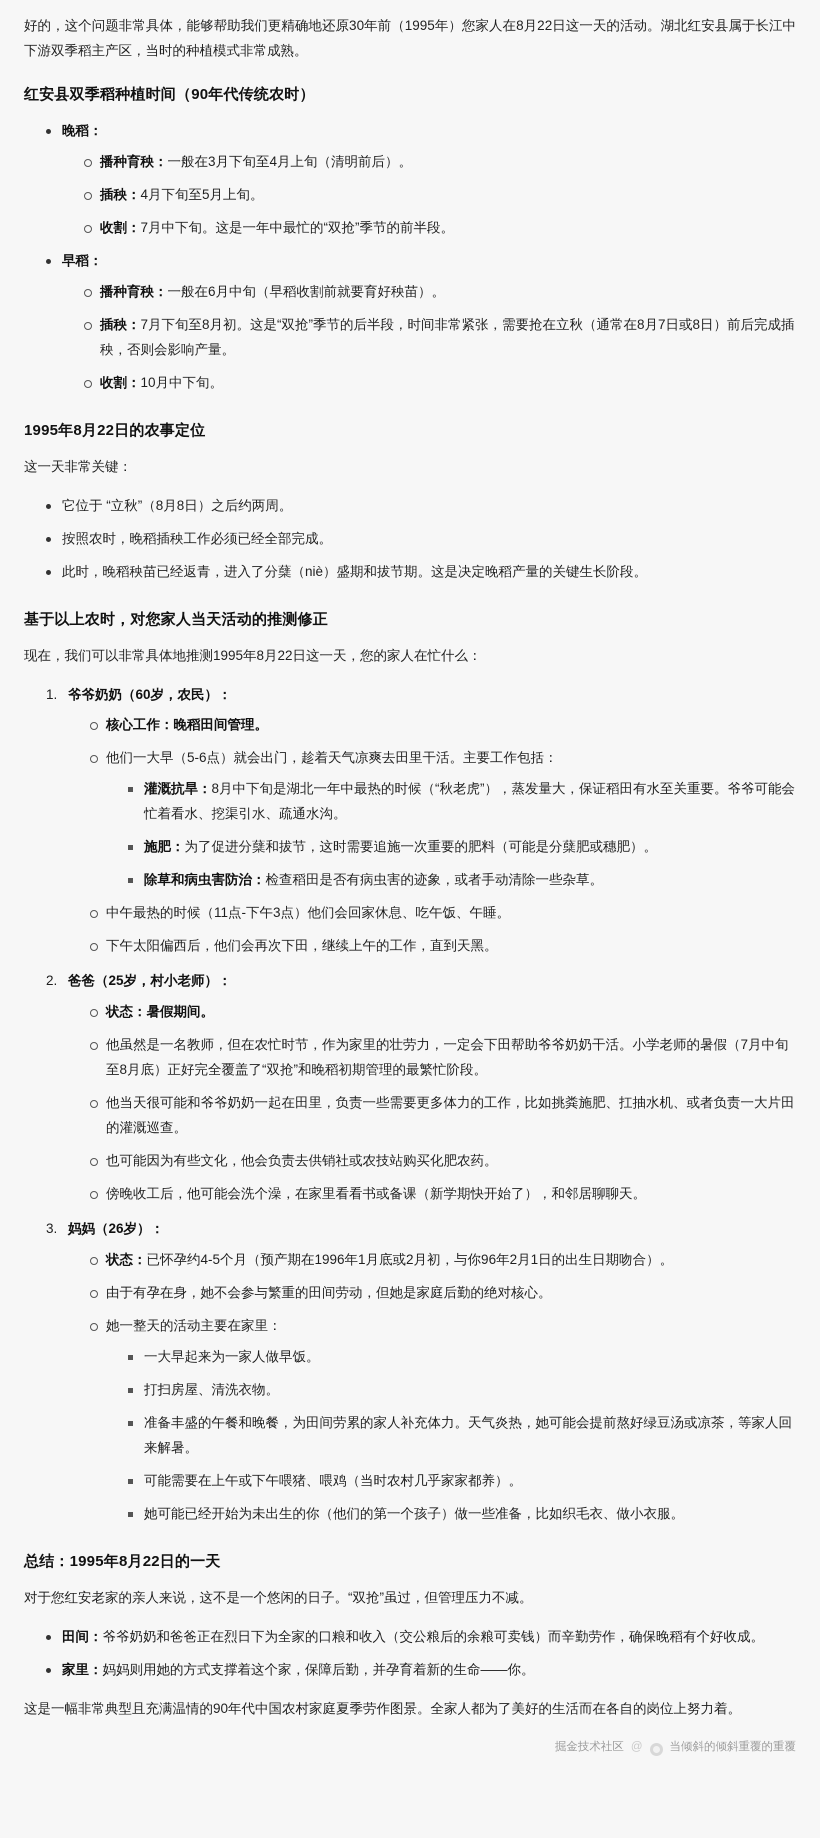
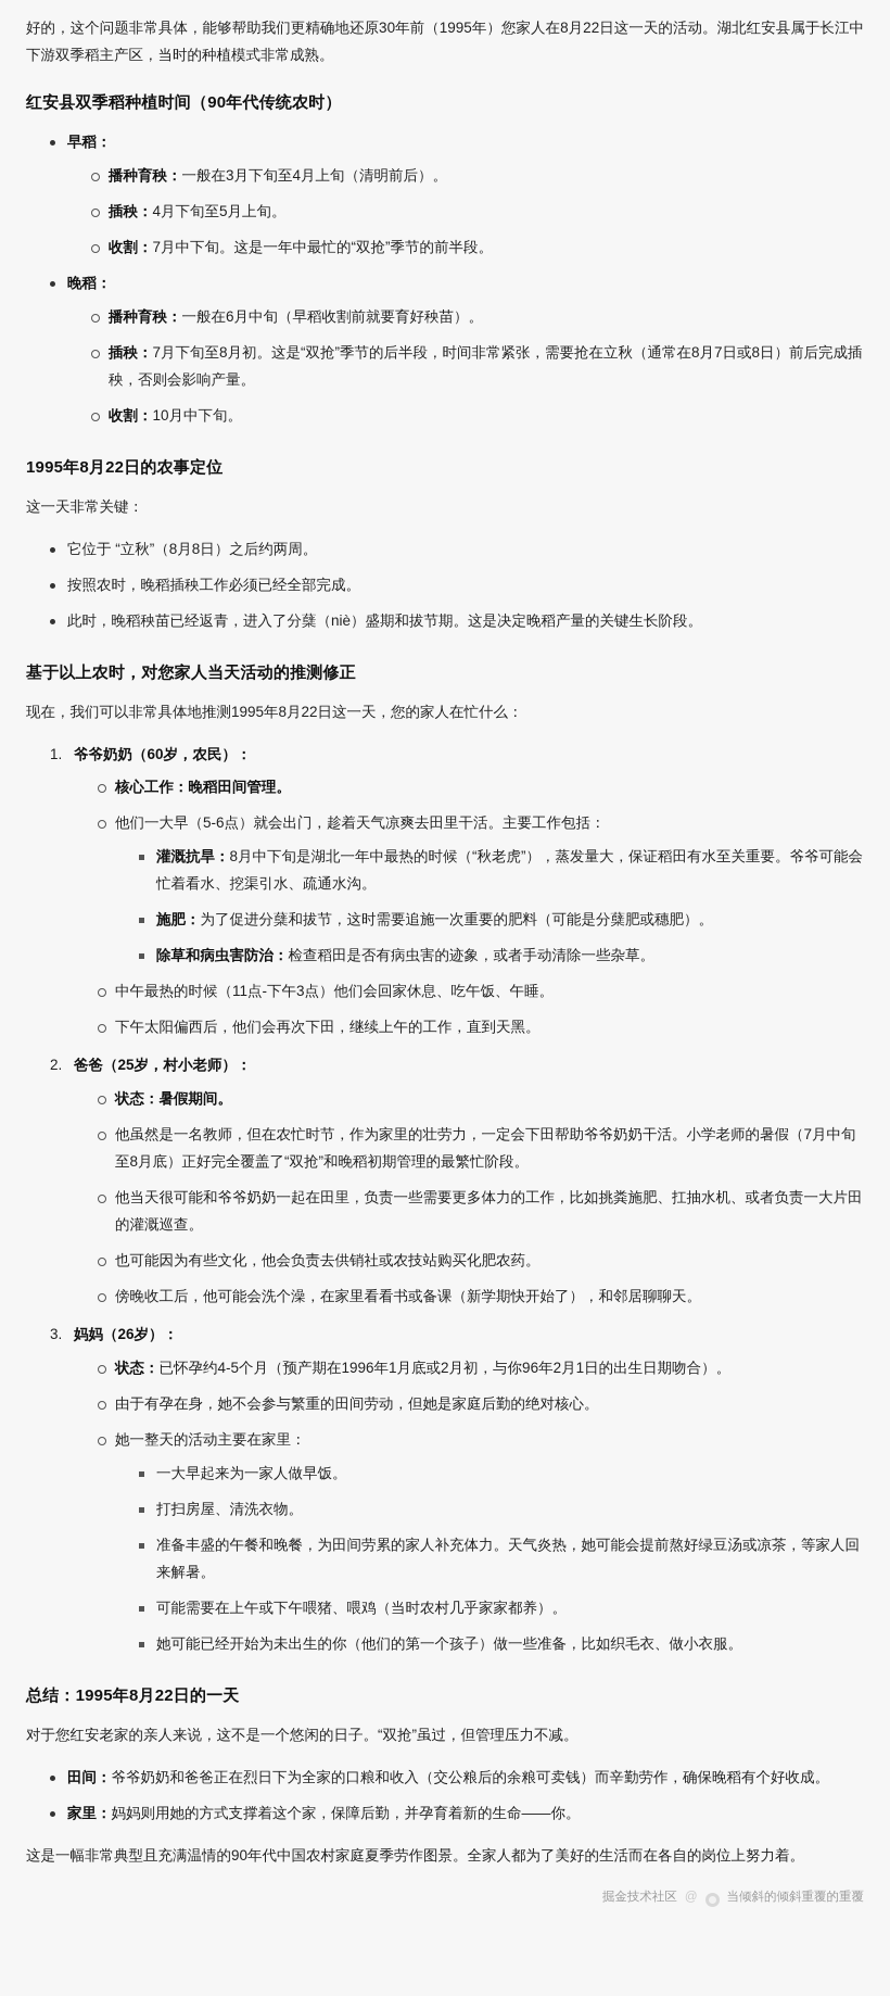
  好的，这个问题非常具体，能够帮助我们更精确地还原30年前（1995年）您家人在8月22日这一天的活动。湖北红安县属于长江中下游双季稻主产区，当时的种植模式非常成熟。
  红安县双季稻种植时间（90年代传统农时）
- 晚稻：
+ 早稻：
  播种育秧：一般在3月下旬至4月上旬（清明前后）。
  插秧：4月下旬至5月上旬。
  收割：7月中下旬。这是一年中最忙的“双抢”季节的前半段。
- 早稻：
+ 晚稻：
  播种育秧：一般在6月中旬（早稻收割前就要育好秧苗）。
  插秧：7月下旬至8月初。这是“双抢”季节的后半段，时间非常紧张，需要抢在立秋（通常在8月7日或8日）前后完成插秧，否则会影响产量。
  收割：10月中下旬。
  1995年8月22日的农事定位
  这一天非常关键：
  它位于 “立秋”（8月8日）之后约两周。
  按照农时，晚稻插秧工作必须已经全部完成。
  此时，晚稻秧苗已经返青，进入了分蘖（niè）盛期和拔节期。这是决定晚稻产量的关键生长阶段。
  基于以上农时，对您家人当天活动的推测修正
  现在，我们可以非常具体地推测1995年8月22日这一天，您的家人在忙什么：
  爷爷奶奶（60岁，农民）：
  核心工作：晚稻田间管理。
  他们一大早（5-6点）就会出门，趁着天气凉爽去田里干活。主要工作包括：
  灌溉抗旱：8月中下旬是湖北一年中最热的时候（“秋老虎”），蒸发量大，保证稻田有水至关重要。爷爷可能会忙着看水、挖渠引水、疏通水沟。
  施肥：为了促进分蘖和拔节，这时需要追施一次重要的肥料（可能是分蘖肥或穗肥）。
  除草和病虫害防治：检查稻田是否有病虫害的迹象，或者手动清除一些杂草。
  中午最热的时候（11点-下午3点）他们会回家休息、吃午饭、午睡。
  下午太阳偏西后，他们会再次下田，继续上午的工作，直到天黑。
  爸爸（25岁，村小老师）：
  状态：暑假期间。
  他虽然是一名教师，但在农忙时节，作为家里的壮劳力，一定会下田帮助爷爷奶奶干活。小学老师的暑假（7月中旬至8月底）正好完全覆盖了“双抢”和晚稻初期管理的最繁忙阶段。
  他当天很可能和爷爷奶奶一起在田里，负责一些需要更多体力的工作，比如挑粪施肥、扛抽水机、或者负责一大片田的灌溉巡查。
  也可能因为有些文化，他会负责去供销社或农技站购买化肥农药。
  傍晚收工后，他可能会洗个澡，在家里看看书或备课（新学期快开始了），和邻居聊聊天。
  妈妈（26岁）：
  状态：已怀孕约4-5个月（预产期在1996年1月底或2月初，与你96年2月1日的出生日期吻合）。
  由于有孕在身，她不会参与繁重的田间劳动，但她是家庭后勤的绝对核心。
  她一整天的活动主要在家里：
  一大早起来为一家人做早饭。
  打扫房屋、清洗衣物。
  准备丰盛的午餐和晚餐，为田间劳累的家人补充体力。天气炎热，她可能会提前熬好绿豆汤或凉茶，等家人回来解暑。
  可能需要在上午或下午喂猪、喂鸡（当时农村几乎家家都养）。
  她可能已经开始为未出生的你（他们的第一个孩子）做一些准备，比如织毛衣、做小衣服。
  总结：1995年8月22日的一天
  对于您红安老家的亲人来说，这不是一个悠闲的日子。“双抢”虽过，但管理压力不减。
  田间：爷爷奶奶和爸爸正在烈日下为全家的口粮和收入（交公粮后的余粮可卖钱）而辛勤劳作，确保晚稻有个好收成。
  家里：妈妈则用她的方式支撑着这个家，保障后勤，并孕育着新的生命——你。
  这是一幅非常典型且充满温情的90年代中国农村家庭夏季劳作图景。全家人都为了美好的生活而在各自的岗位上努力着。
  掘金技术社区
  @
  当倾斜的倾斜重覆的重覆
